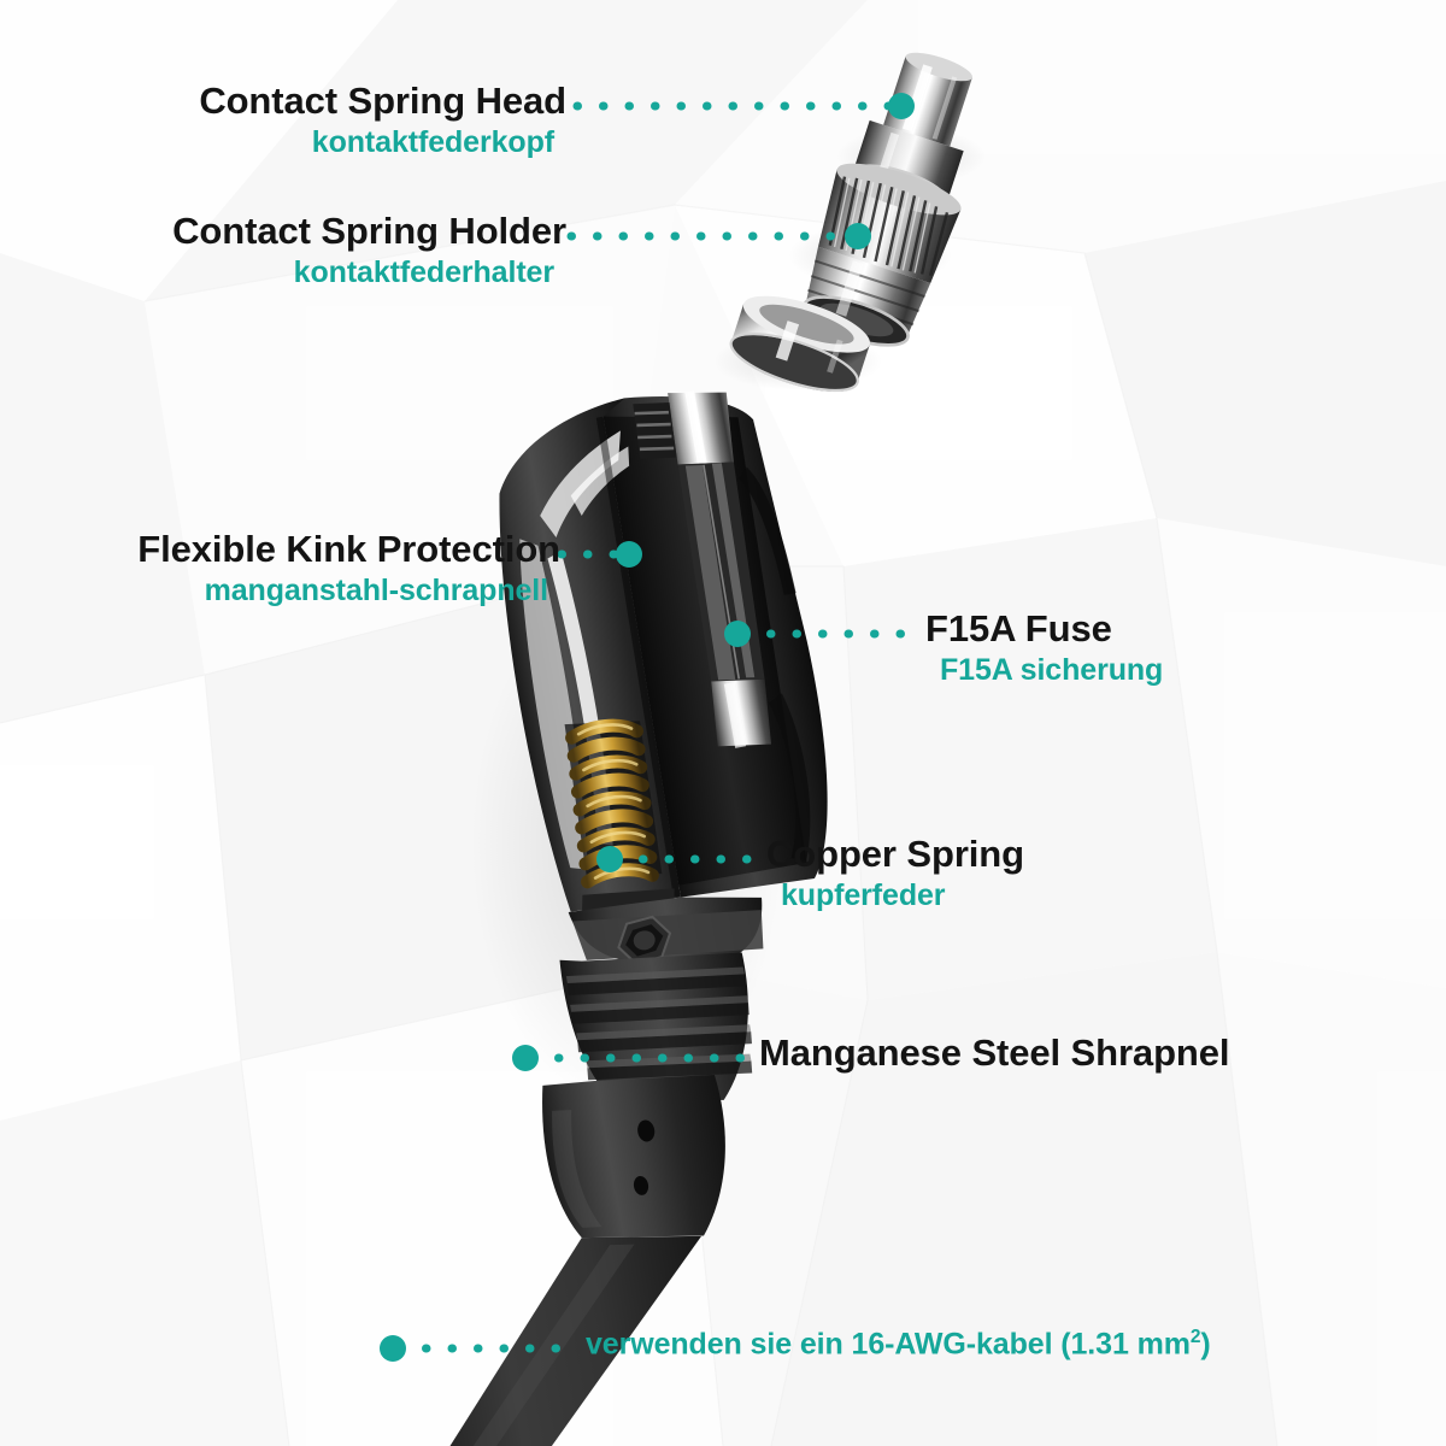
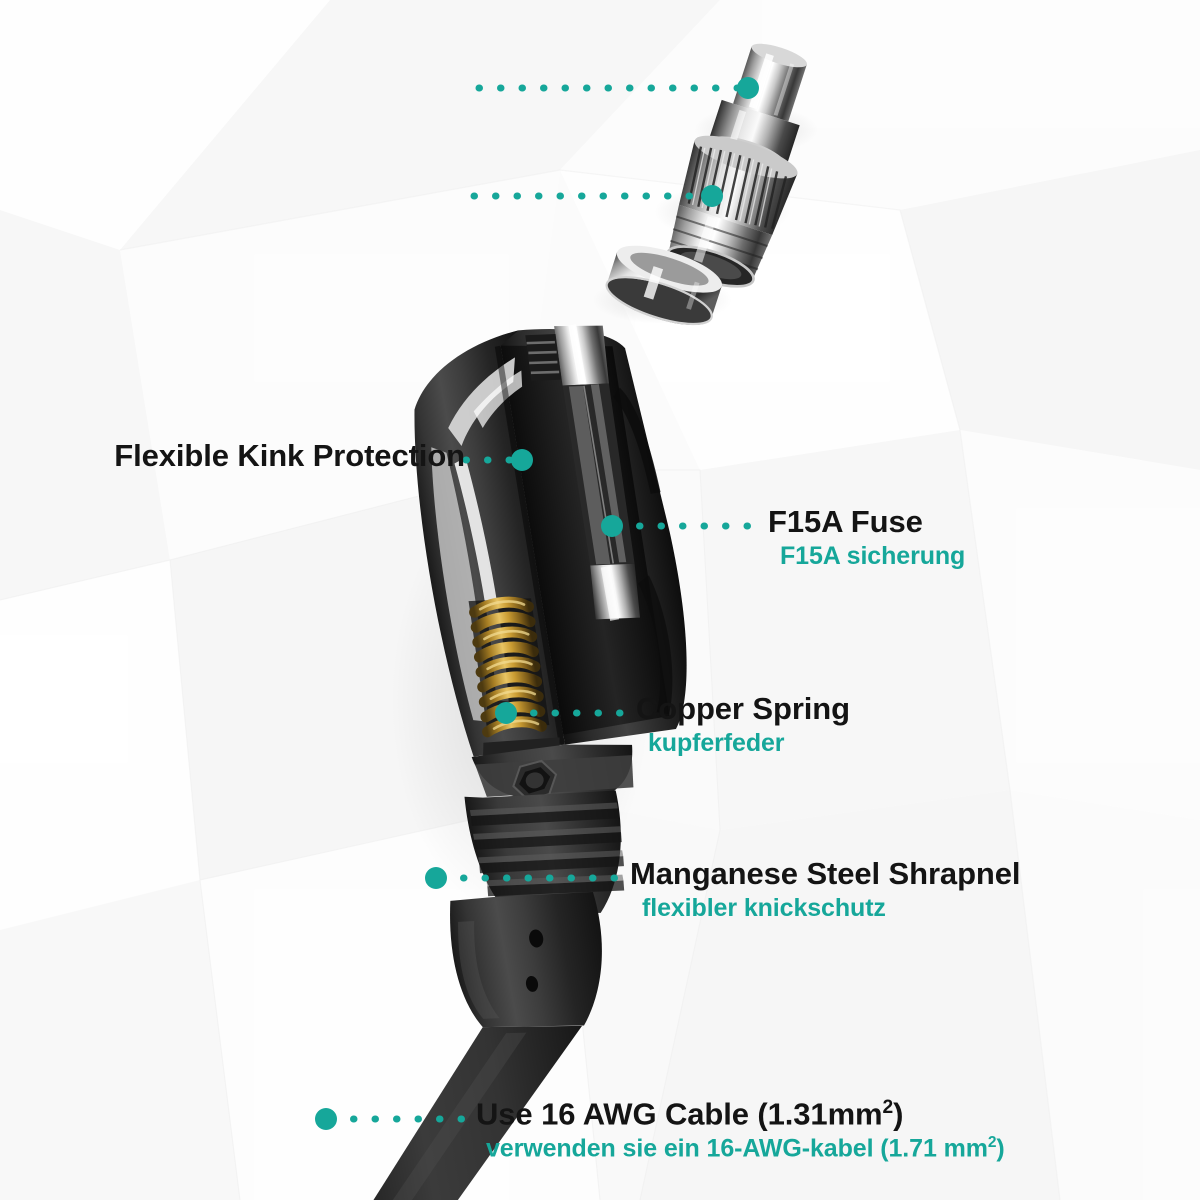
- Contact Spring Head
- kontaktfederkopf
- Contact Spring Holder
- kontaktfederhalter
  Flexible Kink Protection
- manganstahl-schrapnell
  F15A Fuse
  F15A sicherung
  Copper Spring
  kupferfeder
  Manganese Steel Shrapnel
+ flexibler knickschutz
+ Use 16 AWG Cable (1.31mm2)
- verwenden sie ein 16-AWG-kabel (1.31 mm2)
+ verwenden sie ein 16-AWG-kabel (1.71 mm2)
